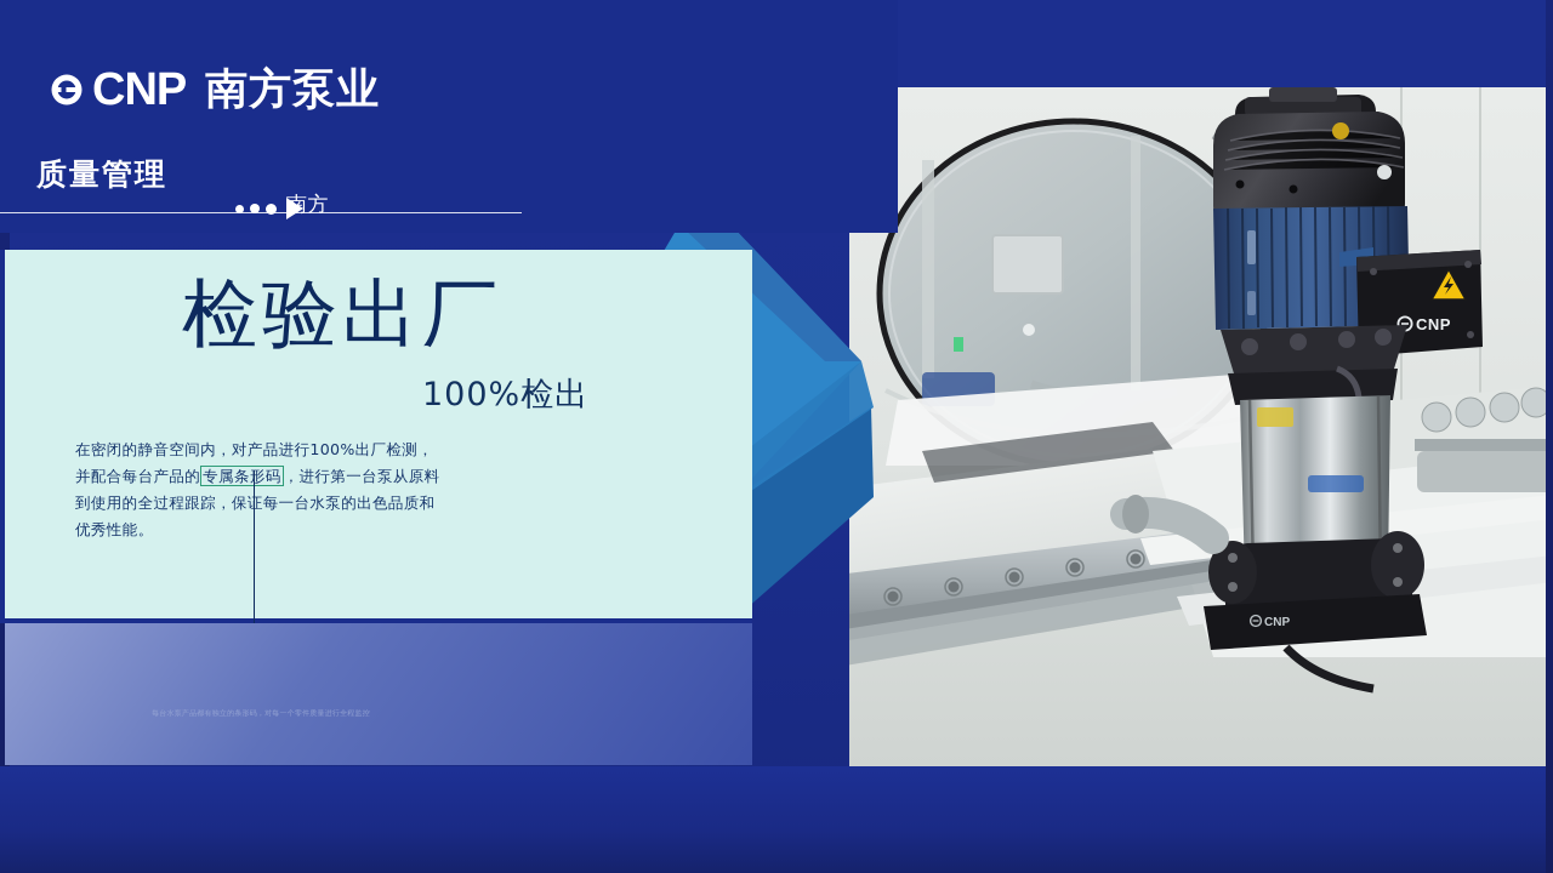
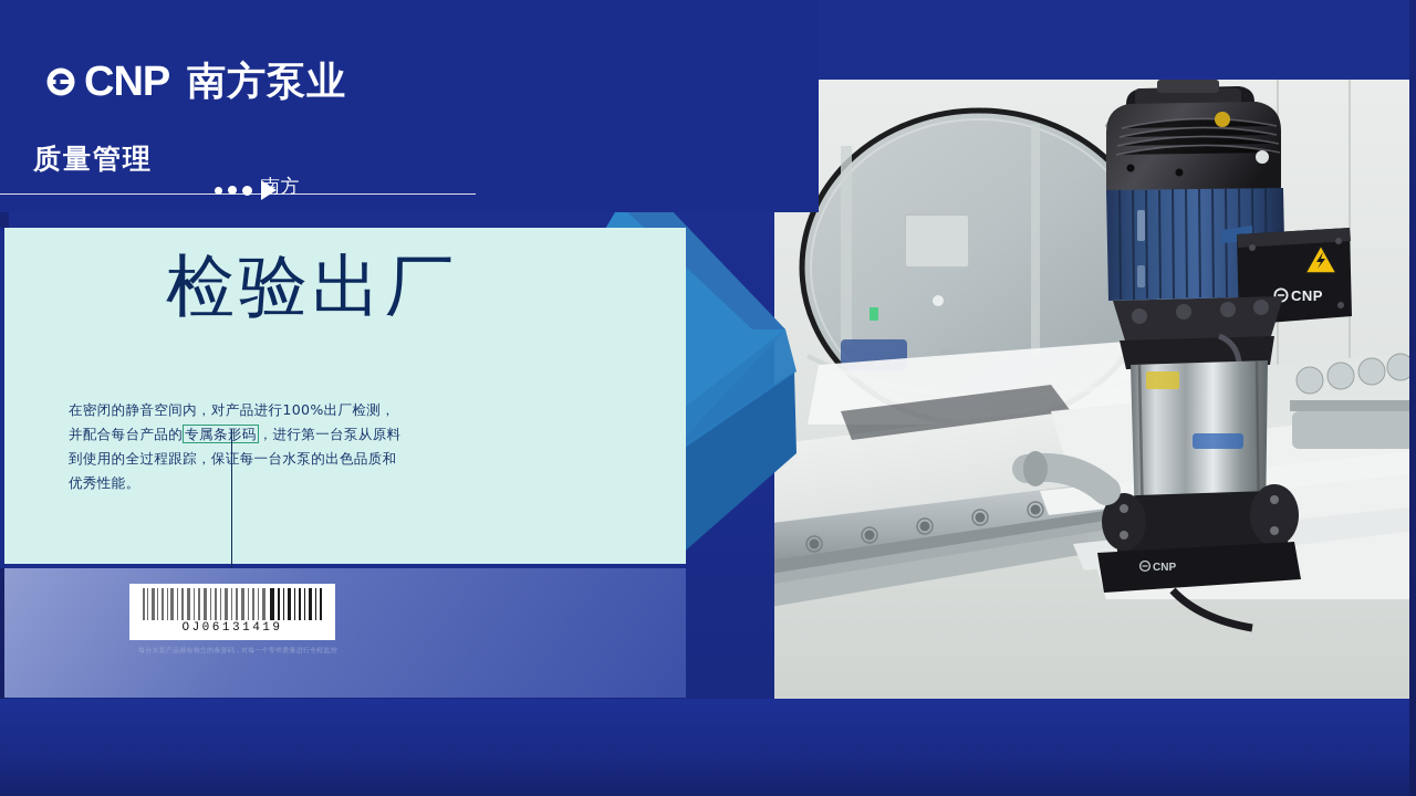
  CNP
  CNP
  CNP
  南方泵业
  质量管理
  南方
  检验出厂
- 100%检出
  在密闭的静音空间内，对产品进行100%出厂检测，并配合每台产品的 专属条形码 ，进行第一台泵从原料到使用的全过程跟踪，保证每一台水泵的出色品质和优秀性能。
+ OJ06131419
